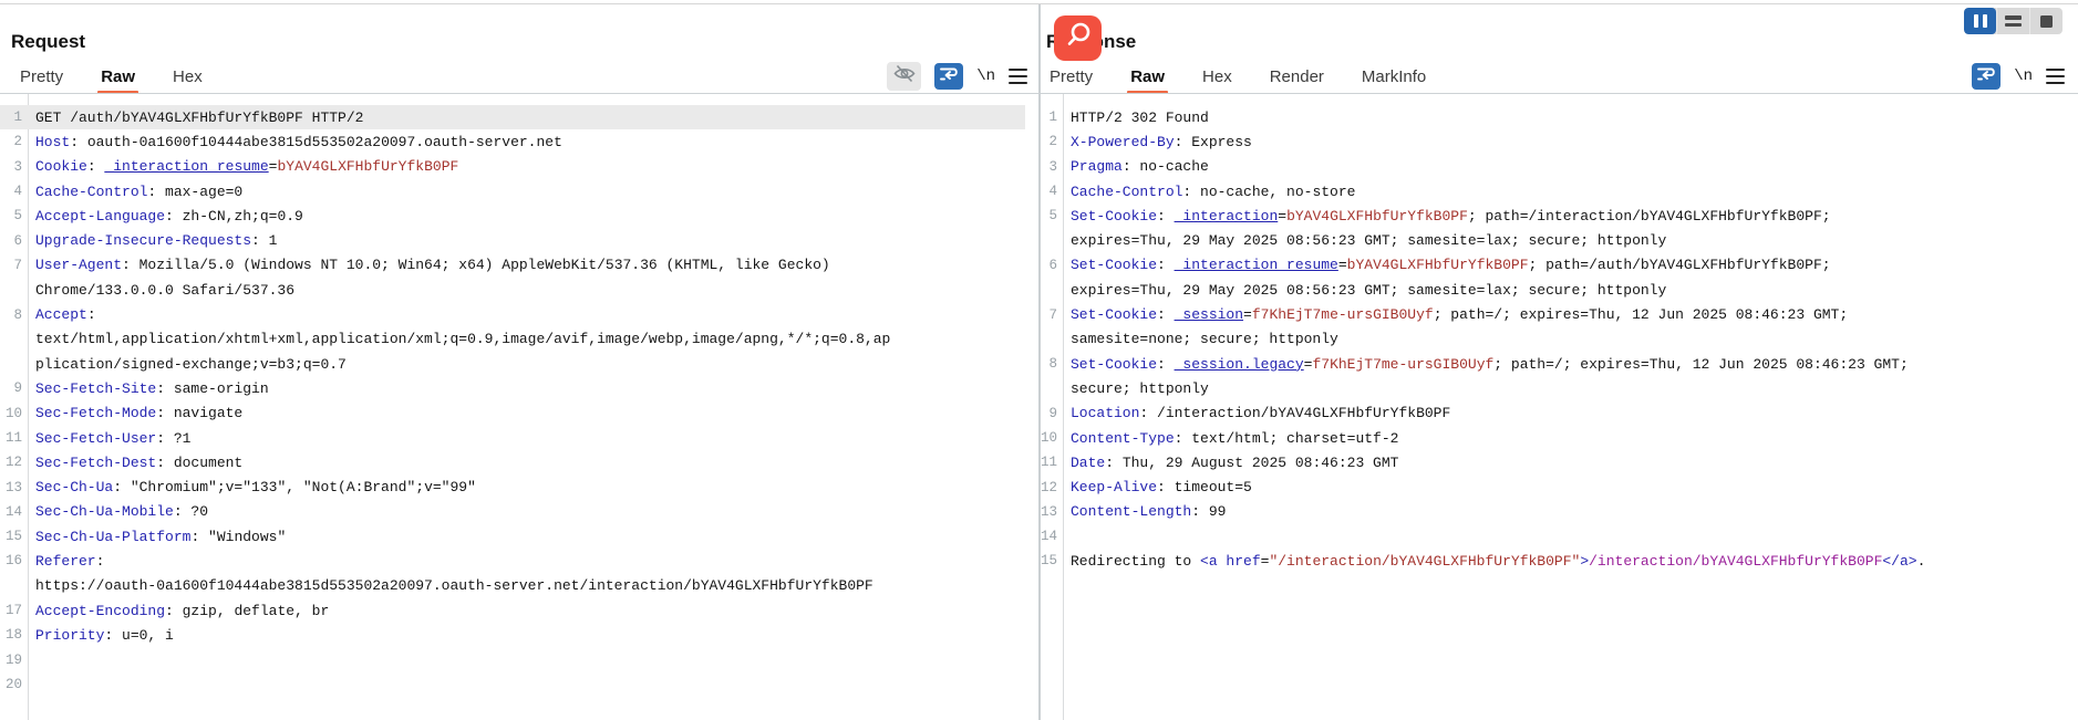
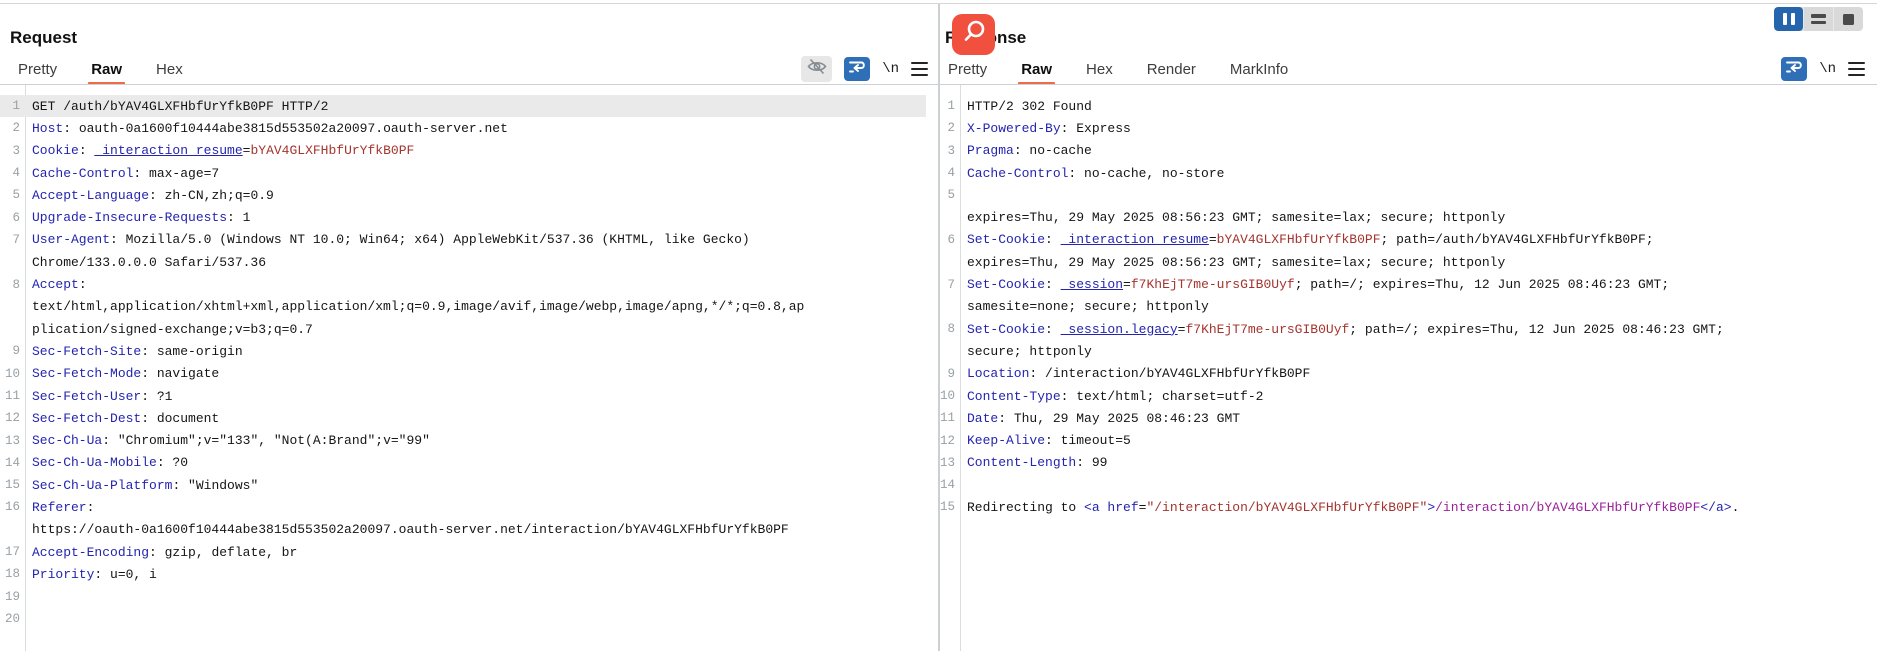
  Request
  Pretty
  Raw
  Hex
  \n
  1
  GET /auth/bYAV4GLXFHbfUrYfkB0PF HTTP/2
  2
  Host: oauth-0a1600f10444abe3815d553502a20097.oauth-server.net
  3
  Cookie: _interaction_resume=bYAV4GLXFHbfUrYfkB0PF
  4
- Cache-Control: max-age=0
+ Cache-Control: max-age=7
  5
  Accept-Language: zh-CN,zh;q=0.9
  6
  Upgrade-Insecure-Requests: 1
  7
  User-Agent: Mozilla/5.0 (Windows NT 10.0; Win64; x64) AppleWebKit/537.36 (KHTML, like Gecko)
  Chrome/133.0.0.0 Safari/537.36
  8
  Accept:
  text/html,application/xhtml+xml,application/xml;q=0.9,image/avif,image/webp,image/apng,*/*;q=0.8,ap
  plication/signed-exchange;v=b3;q=0.7
  9
  Sec-Fetch-Site: same-origin
  10
  Sec-Fetch-Mode: navigate
  11
  Sec-Fetch-User: ?1
  12
  Sec-Fetch-Dest: document
  13
  Sec-Ch-Ua: "Chromium";v="133", "Not(A:Brand";v="99"
  14
  Sec-Ch-Ua-Mobile: ?0
  15
  Sec-Ch-Ua-Platform: "Windows"
  16
  Referer:
  https://oauth-0a1600f10444abe3815d553502a20097.oauth-server.net/interaction/bYAV4GLXFHbfUrYfkB0PF
  17
  Accept-Encoding: gzip, deflate, br
  18
  Priority: u=0, i
  19
  20
  Pretty
  Raw
  Hex
  Render
  MarkInfo
  \n
  1
  HTTP/2 302 Found
  2
  X-Powered-By: Express
  3
  Pragma: no-cache
  4
  Cache-Control: no-cache, no-store
  5
- Set-Cookie: _interaction=bYAV4GLXFHbfUrYfkB0PF; path=/interaction/bYAV4GLXFHbfUrYfkB0PF;
  expires=Thu, 29 May 2025 08:56:23 GMT; samesite=lax; secure; httponly
  6
  Set-Cookie: _interaction_resume=bYAV4GLXFHbfUrYfkB0PF; path=/auth/bYAV4GLXFHbfUrYfkB0PF;
  expires=Thu, 29 May 2025 08:56:23 GMT; samesite=lax; secure; httponly
  7
  Set-Cookie: _session=f7KhEjT7me-ursGIB0Uyf; path=/; expires=Thu, 12 Jun 2025 08:46:23 GMT;
  samesite=none; secure; httponly
  8
  Set-Cookie: _session.legacy=f7KhEjT7me-ursGIB0Uyf; path=/; expires=Thu, 12 Jun 2025 08:46:23 GMT;
  secure; httponly
  9
  Location: /interaction/bYAV4GLXFHbfUrYfkB0PF
  10
  Content-Type: text/html; charset=utf-2
  11
- Date: Thu, 29 August 2025 08:46:23 GMT
+ Date: Thu, 29 May 2025 08:46:23 GMT
  12
  Keep-Alive: timeout=5
  13
  Content-Length: 99
  14
  15
  Redirecting to <a href="/interaction/bYAV4GLXFHbfUrYfkB0PF">/interaction/bYAV4GLXFHbfUrYfkB0PF</a>.
